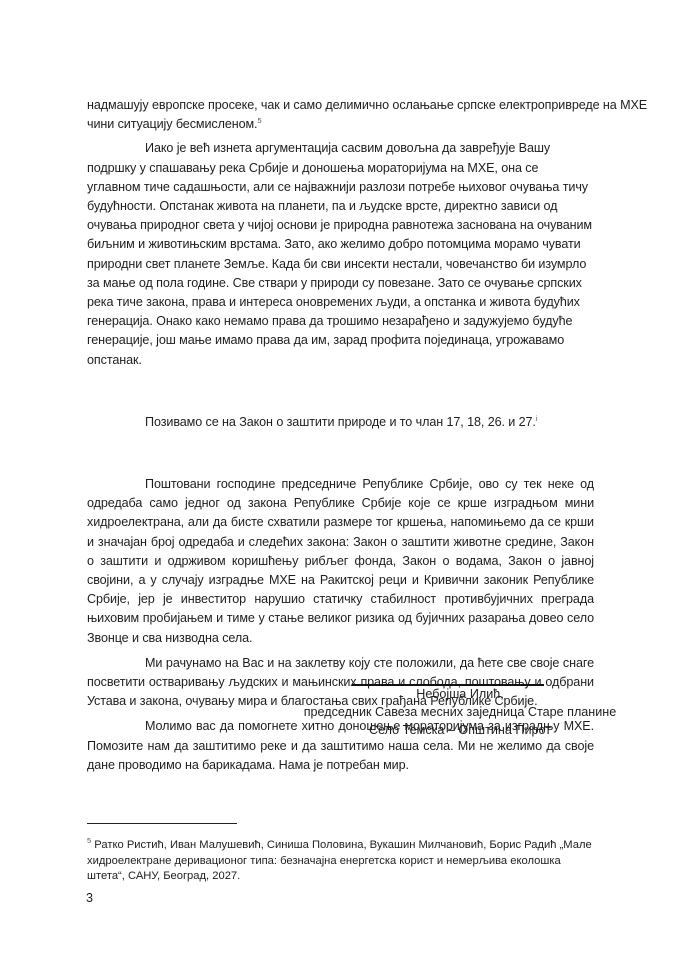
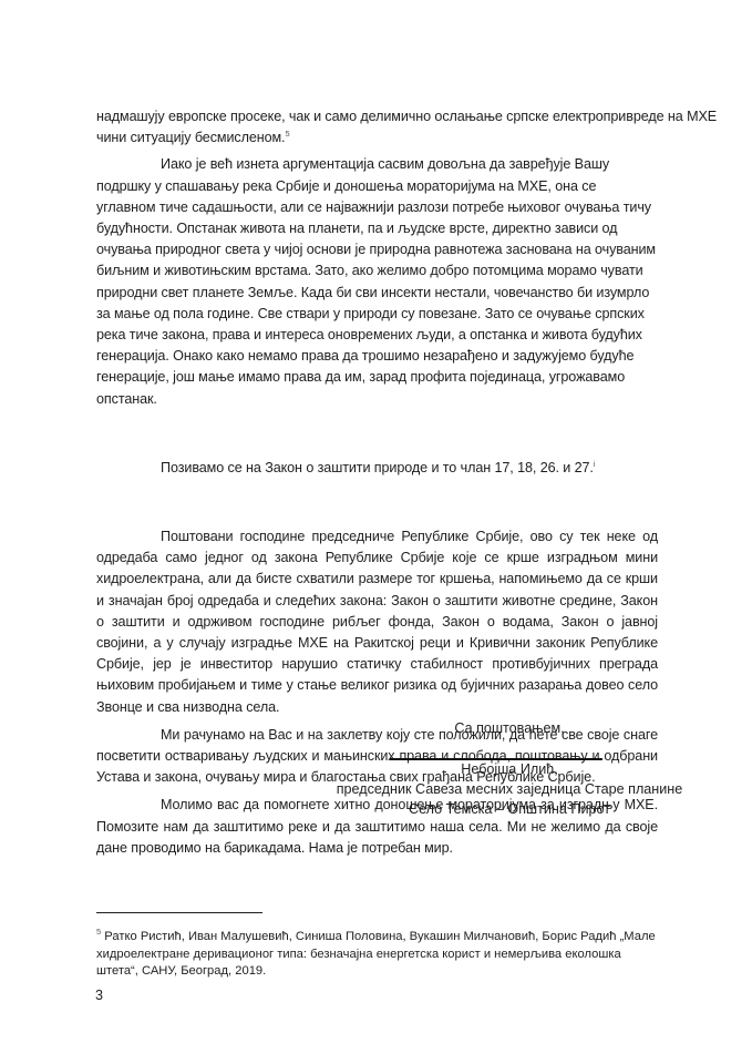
  надмашују европске просеке, чак и само делимично ослањање српске електропривреде на МХЕ
  чини ситуацију бесмисленом.5
  Иако је већ изнета аргументација сасвим довољна да заврeђује Вашу подршку у спашавању река Србије и доношења мораторијума на МХЕ, она се углавном тиче садашњости, али се најважнији разлози потребе њиховог очувања тичу будућности. Опстанак живота на планети, па и људске врсте, директно зависи од очувања природног света у чијој основи је природна равнотежа заснована на очуваним биљним и животињским врстама. Зато, ако желимо добро потомцима морамо чувати природни свет планете Земље. Када би сви инсекти нестали, човечанство би изумрло за мање од пола године. Све ствари у природи су повезане. Зато се очување српских река тиче закона, права и интереса оновремених људи, а опстанка и живота будућих генерација. Онако како немамо права да трошимо незарађено и задужујемо будуће генерације, још мање имамо права да им, зарад профита појединаца, угрожавамо опстанак.
  Позивамо се на Закон о заштити природе и то члан 17, 18, 26. и 27.i
- Поштовани господине председниче Републике Србије, ово су тек неке од одредаба само једног од закона Републике Србије које се крше изградњом мини хидроелектрана, али да бисте схватили размере тог кршења, напомињемо да се крши и значајан број одредаба и следећих закона: Закон о заштити животне средине, Закон о заштити и одрживом коришћењу рибљег фонда, Закон о водама, Закон о јавној својини, а у случају изградње МХЕ на Ракитској реци и Кривични законик Републике Србије, јер је инвеститор нарушио статичку стабилност противбујичних преграда њиховим пробијањем и тиме у стање великог ризика од бујичних разарања довео село Звонце и сва низводна села.
+ Поштовани господине председниче Републике Србије, ово су тек неке од одредаба само једног од закона Републике Србије које се крше изградњом мини хидроелектрана, али да бисте схватили размере тог кршења, напомињемо да се крши и значајан број одредаба и следећих закона: Закон о заштити животне средине, Закон о заштити и одрживом господине рибљег фонда, Закон о водама, Закон о јавној својини, а у случају изградње МХЕ на Ракитској реци и Кривични законик Републике Србије, јер је инвеститор нарушио статичку стабилност противбујичних преграда њиховим пробијањем и тиме у стање великог ризика од бујичних разарања довео село Звонце и сва низводна села.
  Ми рачунамо на Вас и на заклетву коју сте положили, да ћете све своје снаге посветити остваривању људских и мањинских права и слобода, поштовању и одбрани Устава и закона, очувању мира и благостања свих грађана Републике Србије.
  Молимо вас да помогнете хитно доношење мораторијума за изградњу МХЕ. Помозите нам да заштитимо реке и да заштитимо наша села. Ми не желимо да своје дане проводимо на барикадама. Нама је потребан мир.
+ Са поштовањем,
  Небојша Илић,
  председник Савеза месних заједница Старе планине
  Село Темска – Општина Пирот
- 5 Ратко Ристић, Иван Малушевић, Синиша Половина, Вукашин Милчановић, Борис Радић „Мале хидроелектране деривационог типа: безначајна енергетска корист и немерљива еколошка штета“, САНУ, Београд, 2027.
+ 5 Ратко Ристић, Иван Малушевић, Синиша Половина, Вукашин Милчановић, Борис Радић „Мале хидроелектране деривационог типа: безначајна енергетска корист и немерљива еколошка штета“, САНУ, Београд, 2019.
  3
